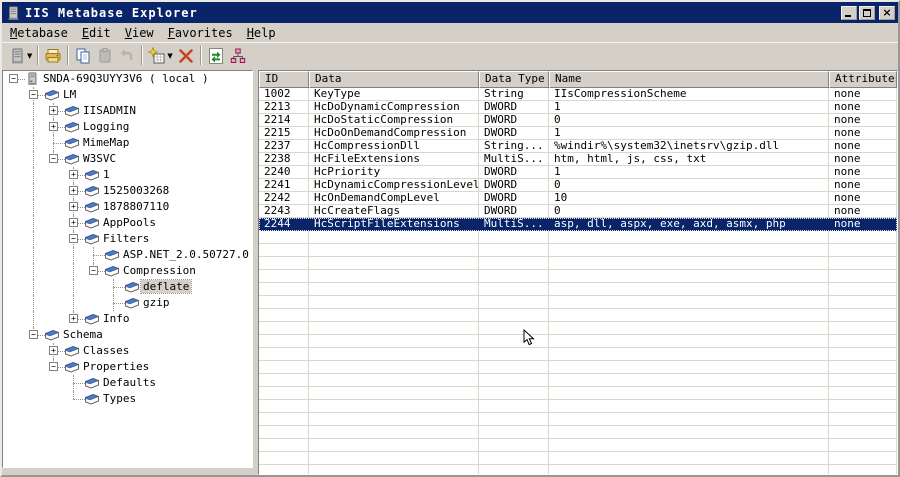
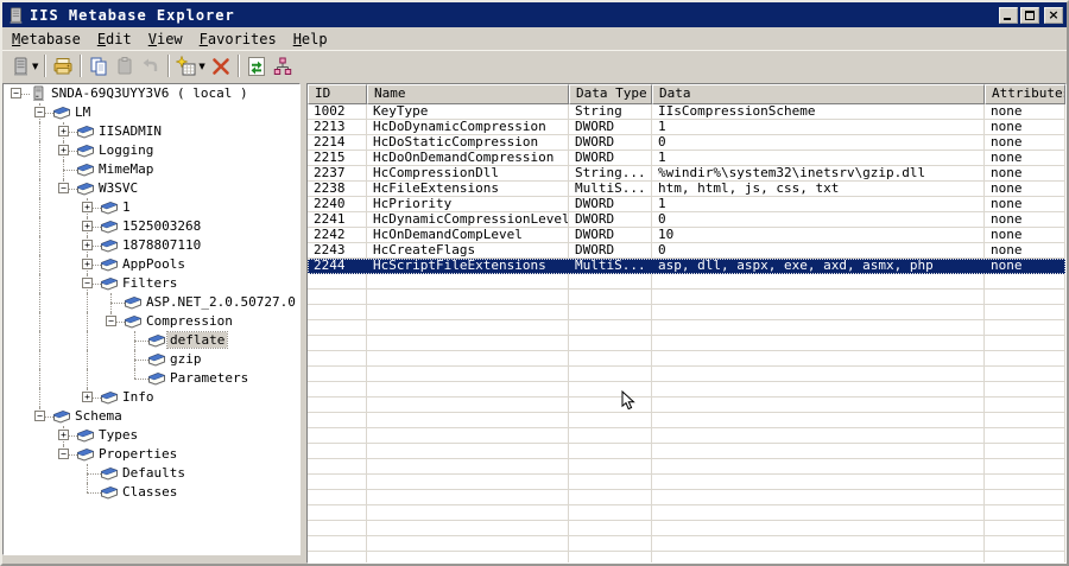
  IIS Metabase Explorer
  ×
  Metabase
  Edit
  View
  Favorites
  Help
  ▼
  ▼
  −
  SNDA-69Q3UYY3V6 ( local )
  −
  LM
  +
  IISADMIN
  +
  Logging
  MimeMap
  −
  W3SVC
  +
  1
  +
  1525003268
  +
  1878807110
  +
  AppPools
  −
  Filters
  ASP.NET_2.0.50727.0
  −
  Compression
  deflate
  gzip
+ Parameters
  +
  Info
  −
  Schema
  +
- Classes
+ Types
  −
  Properties
  Defaults
- Types
+ Classes
  ID
- Data
+ Name
  Data Type
- Name
+ Data
  Attribute
  1002
  KeyType
  String
  IIsCompressionScheme
  none
  2213
  HcDoDynamicCompression
  DWORD
  1
  none
  2214
  HcDoStaticCompression
  DWORD
  0
  none
  2215
  HcDoOnDemandCompression
  DWORD
  1
  none
  2237
  HcCompressionDll
  String...
  %windir%\system32\inetsrv\gzip.dll
  none
  2238
  HcFileExtensions
  MultiS...
  htm, html, js, css, txt
  none
  2240
  HcPriority
  DWORD
  1
  none
  2241
  HcDynamicCompressionLevel
  DWORD
  0
  none
  2242
  HcOnDemandCompLevel
  DWORD
  10
  none
  2243
  HcCreateFlags
  DWORD
  0
  none
  2244
  HcScriptFileExtensions
  MultiS...
  asp, dll, aspx, exe, axd, asmx, php
  none
